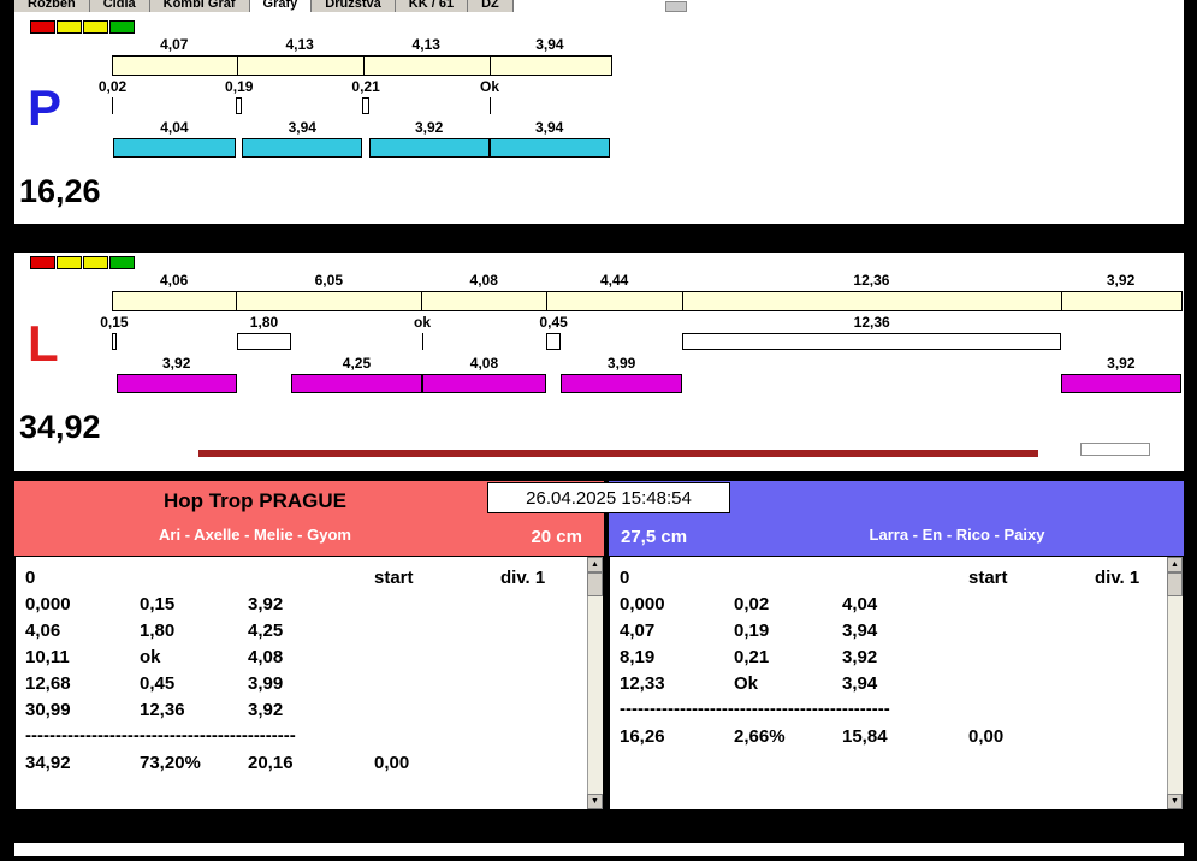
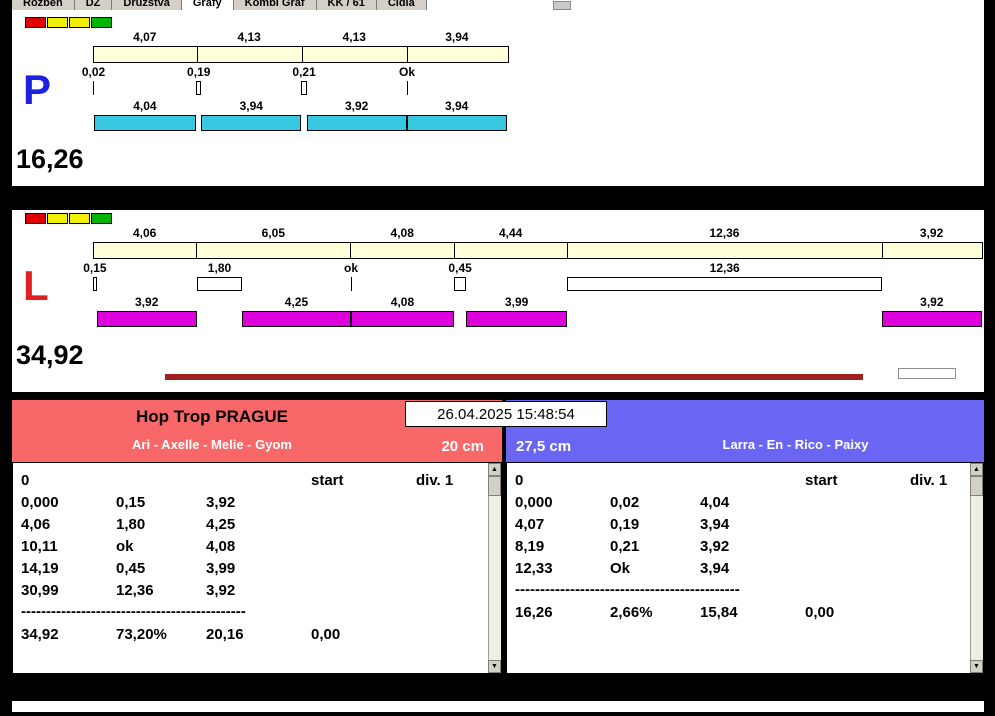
  Rozběh
- Čidla
+ DZ
- Kombi Graf
+ Družstva
  Grafy
- Družstva
+ Kombi Graf
  KK / 61
- DZ
+ Čidla
  P
  4,07
  4,13
  4,13
  3,94
  0,02
  4,04
  0,19
  3,94
  0,21
  3,92
  Ok
  3,94
  16,26
  L
  4,06
  6,05
  4,08
  4,44
  12,36
  3,92
  0,15
  3,92
  1,80
  4,25
  ok
  4,08
  0,45
  3,99
  12,36
  3,92
  34,92
  26.04.2025 15:48:54
  Hop Trop PRAGUE
  Ari - Axelle - Melie - Gyom
  20 cm
  0
  start
  div. 1
  0,000
  0,15
  3,92
  4,06
  1,80
  4,25
  10,11
  ok
  4,08
- 12,68
+ 14,19
  0,45
  3,99
  30,99
  12,36
  3,92
  ---------------------------------------------
  34,92
  73,20%
  20,16
  0,00
  Larra - En - Rico - Paixy
  27,5 cm
  0
  start
  div. 1
  0,000
  0,02
  4,04
  4,07
  0,19
  3,94
  8,19
  0,21
  3,92
  12,33
  Ok
  3,94
  ---------------------------------------------
  16,26
  2,66%
  15,84
  0,00
